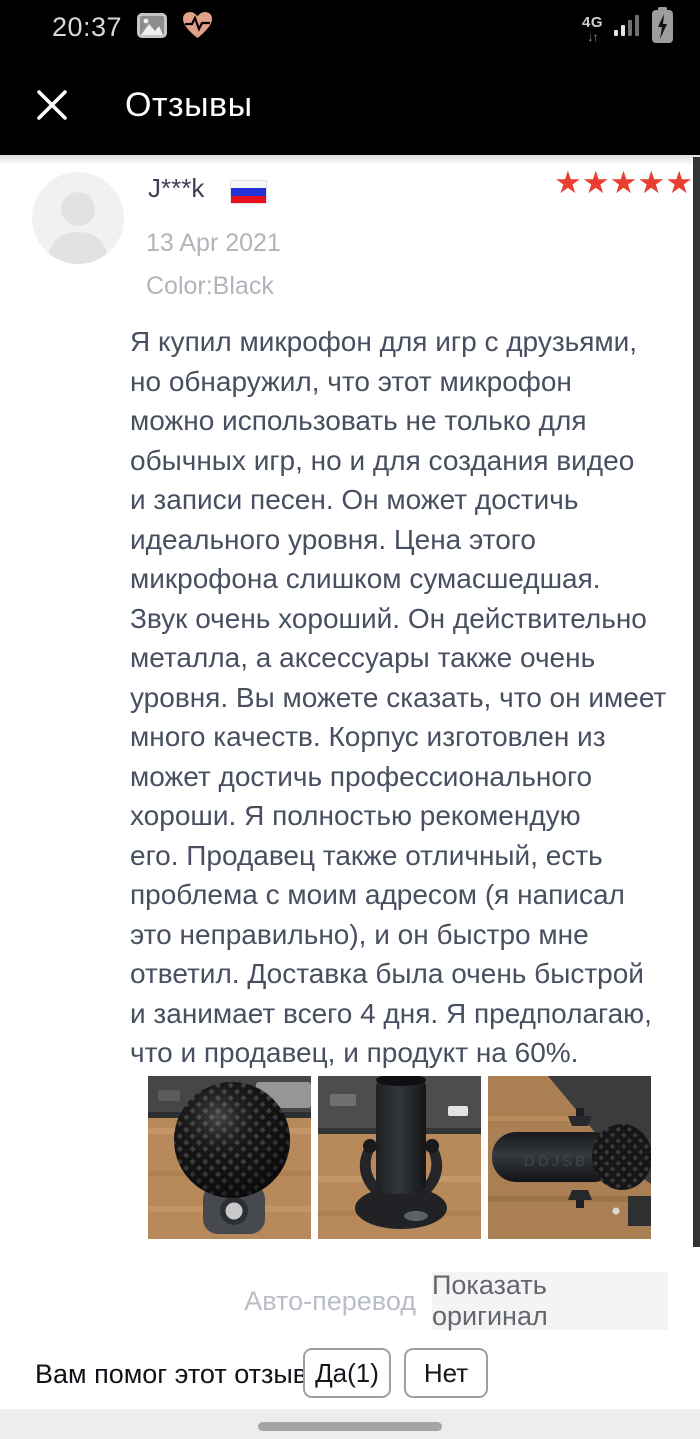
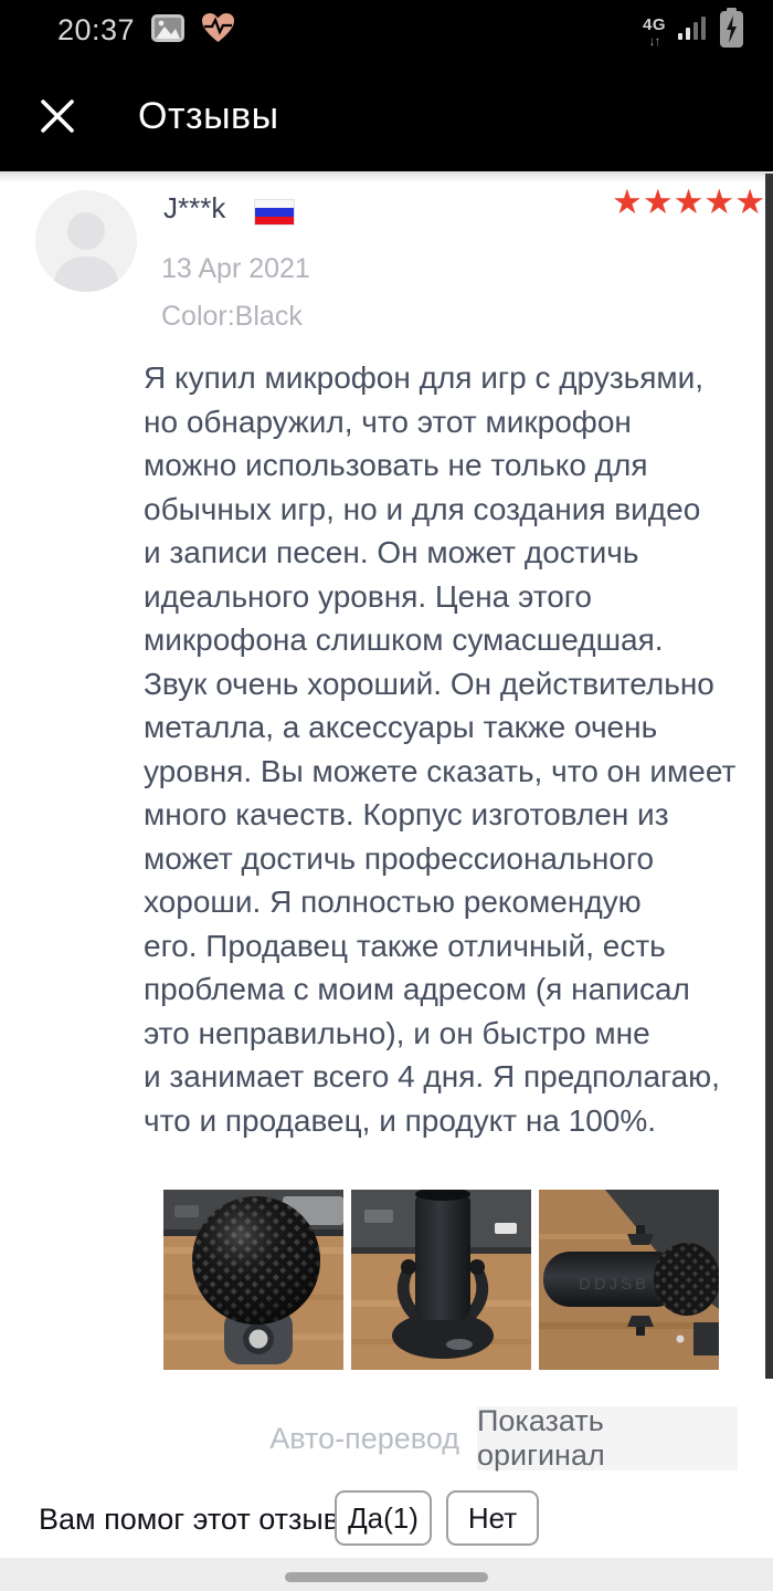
  20:37
  4G
  ↓↑
  Отзывы
  J***k
  ★★★★★
  13 Apr 2021
  Color:Black
  Я купил микрофон для игр с друзьями,
  но обнаружил, что этот микрофон
  можно использовать не только для
  обычных игр, но и для создания видео
  и записи песен. Он может достичь
  идеального уровня. Цена этого
  микрофона слишком сумасшедшая.
  Звук очень хороший. Он действительно
  металла, а аксессуары также очень
  уровня. Вы можете сказать, что он имеет
  много качеств. Корпус изготовлен из
  может достичь профессионального
  хороши. Я полностью рекомендую
  его. Продавец также отличный, есть
  проблема с моим адресом (я написал
  это неправильно), и он быстро мне
- ответил. Доставка была очень быстрой
  и занимает всего 4 дня. Я предполагаю,
- что и продавец, и продукт на 60%.
+ что и продавец, и продукт на 100%.
  DDJSB
  Авто-перевод
  Показать оригинал
  Вам помог этот отзыв
  Да(1)
  Нет
